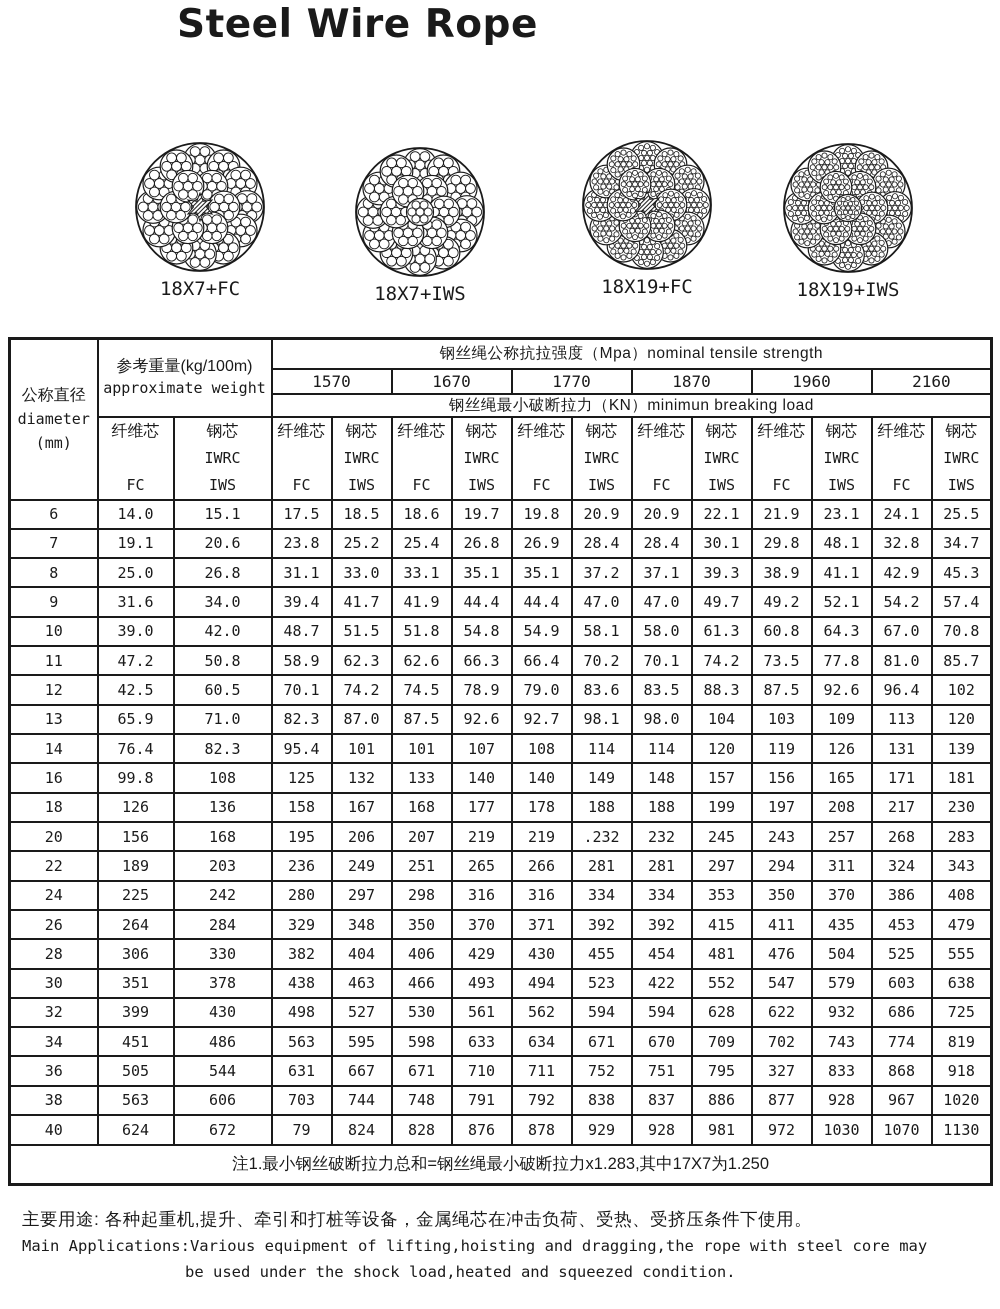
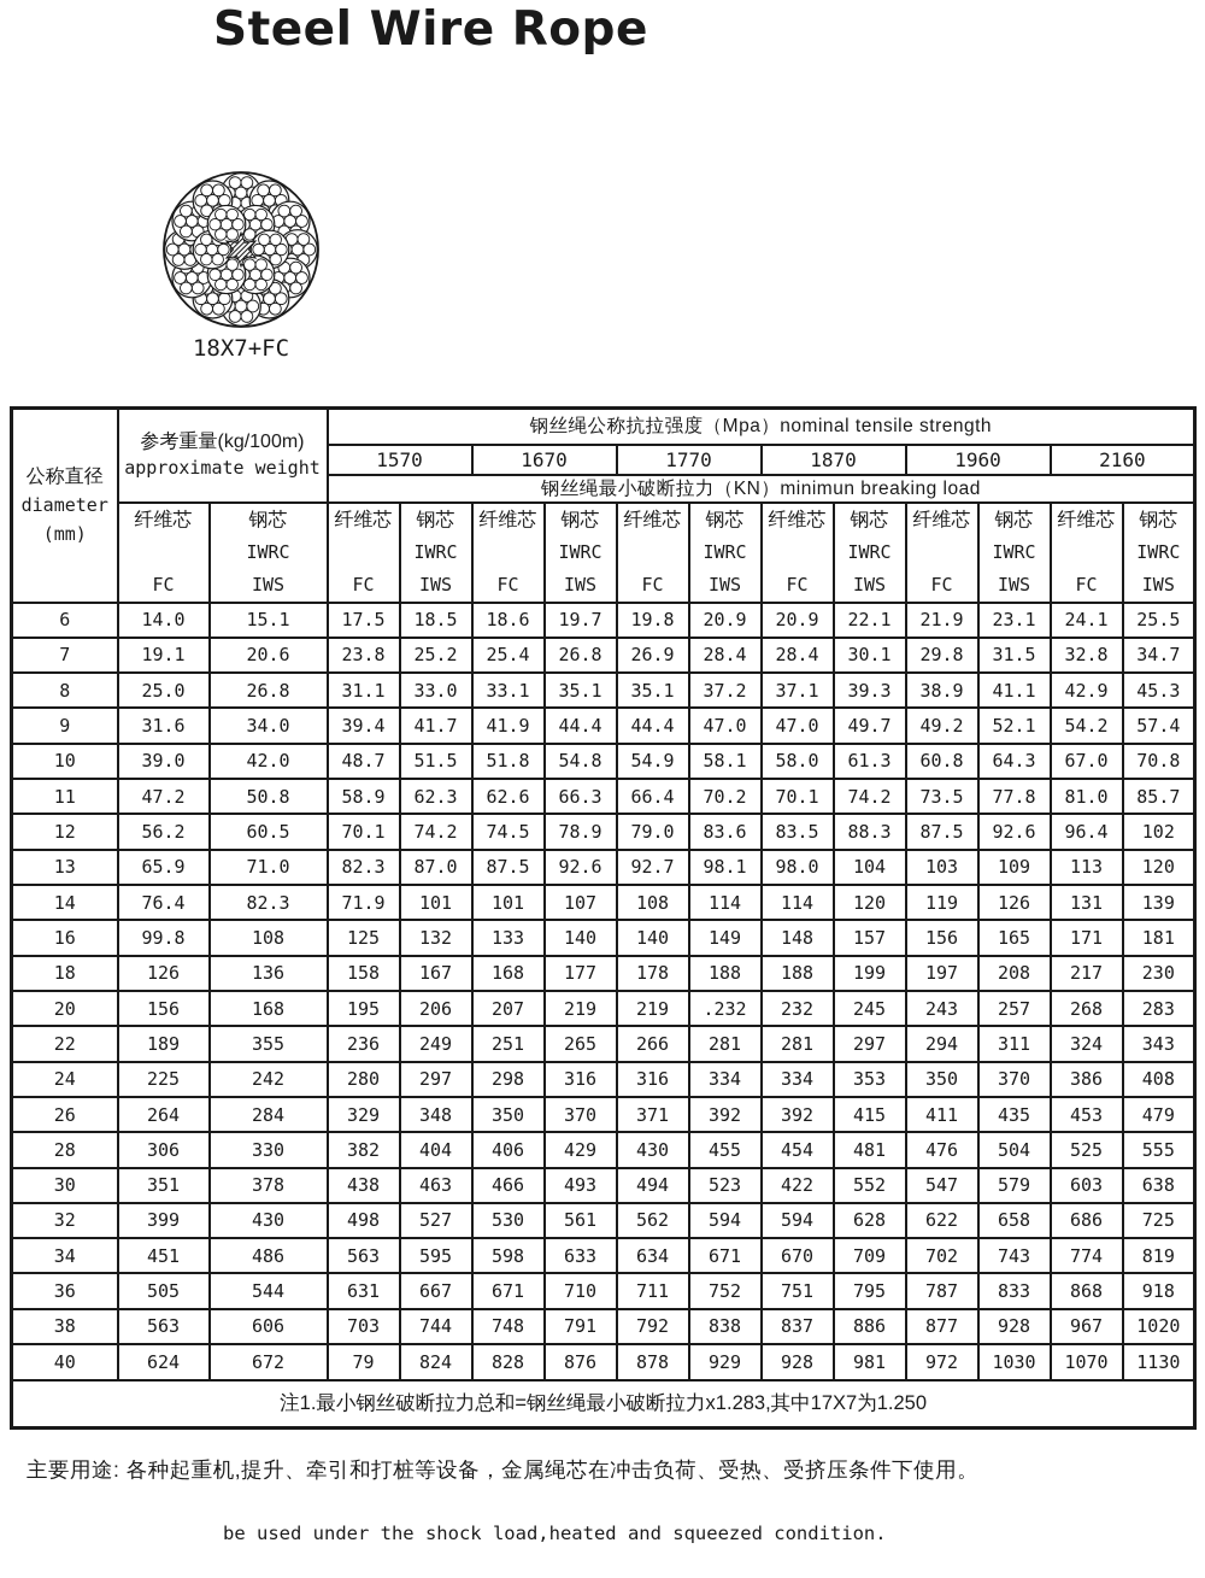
  Steel Wire Rope
  18X7+FC
- 18X7+IWS
- 18X19+FC
- 18X19+IWS
  公称直径 diameter (mm)	参考重量(kg/100m) approximate weight	钢丝绳公称抗拉强度（Mpa）nominal tensile strength
  1570	1670	1770	1870	1960	2160
  钢丝绳最小破断拉力（KN）minimun breaking load
  纤维芯FC	钢芯IWRCIWS	纤维芯FC	钢芯IWRCIWS	纤维芯FC	钢芯IWRCIWS	纤维芯FC	钢芯IWRCIWS	纤维芯FC	钢芯IWRCIWS	纤维芯FC	钢芯IWRCIWS	纤维芯FC	钢芯IWRCIWS
  6	14.0	15.1	17.5	18.5	18.6	19.7	19.8	20.9	20.9	22.1	21.9	23.1	24.1	25.5
- 7	19.1	20.6	23.8	25.2	25.4	26.8	26.9	28.4	28.4	30.1	29.8	48.1	32.8	34.7
+ 7	19.1	20.6	23.8	25.2	25.4	26.8	26.9	28.4	28.4	30.1	29.8	31.5	32.8	34.7
  8	25.0	26.8	31.1	33.0	33.1	35.1	35.1	37.2	37.1	39.3	38.9	41.1	42.9	45.3
  9	31.6	34.0	39.4	41.7	41.9	44.4	44.4	47.0	47.0	49.7	49.2	52.1	54.2	57.4
  10	39.0	42.0	48.7	51.5	51.8	54.8	54.9	58.1	58.0	61.3	60.8	64.3	67.0	70.8
  11	47.2	50.8	58.9	62.3	62.6	66.3	66.4	70.2	70.1	74.2	73.5	77.8	81.0	85.7
- 12	42.5	60.5	70.1	74.2	74.5	78.9	79.0	83.6	83.5	88.3	87.5	92.6	96.4	102
+ 12	56.2	60.5	70.1	74.2	74.5	78.9	79.0	83.6	83.5	88.3	87.5	92.6	96.4	102
  13	65.9	71.0	82.3	87.0	87.5	92.6	92.7	98.1	98.0	104	103	109	113	120
- 14	76.4	82.3	95.4	101	101	107	108	114	114	120	119	126	131	139
+ 14	76.4	82.3	71.9	101	101	107	108	114	114	120	119	126	131	139
  16	99.8	108	125	132	133	140	140	149	148	157	156	165	171	181
  18	126	136	158	167	168	177	178	188	188	199	197	208	217	230
  20	156	168	195	206	207	219	219	.232	232	245	243	257	268	283
- 22	189	203	236	249	251	265	266	281	281	297	294	311	324	343
+ 22	189	355	236	249	251	265	266	281	281	297	294	311	324	343
  24	225	242	280	297	298	316	316	334	334	353	350	370	386	408
  26	264	284	329	348	350	370	371	392	392	415	411	435	453	479
  28	306	330	382	404	406	429	430	455	454	481	476	504	525	555
  30	351	378	438	463	466	493	494	523	422	552	547	579	603	638
- 32	399	430	498	527	530	561	562	594	594	628	622	932	686	725
+ 32	399	430	498	527	530	561	562	594	594	628	622	658	686	725
  34	451	486	563	595	598	633	634	671	670	709	702	743	774	819
- 36	505	544	631	667	671	710	711	752	751	795	327	833	868	918
+ 36	505	544	631	667	671	710	711	752	751	795	787	833	868	918
  38	563	606	703	744	748	791	792	838	837	886	877	928	967	1020
  40	624	672	79	824	828	876	878	929	928	981	972	1030	1070	1130
  注1.最小钢丝破断拉力总和=钢丝绳最小破断拉力x1.283,其中17X7为1.250
  主要用途: 各种起重机,提升、牵引和打桩等设备，金属绳芯在冲击负荷、受热、受挤压条件下使用。
- Main Applications:Various equipment of lifting,hoisting and dragging,the rope with steel core may
  be used under the shock load,heated and squeezed condition.
